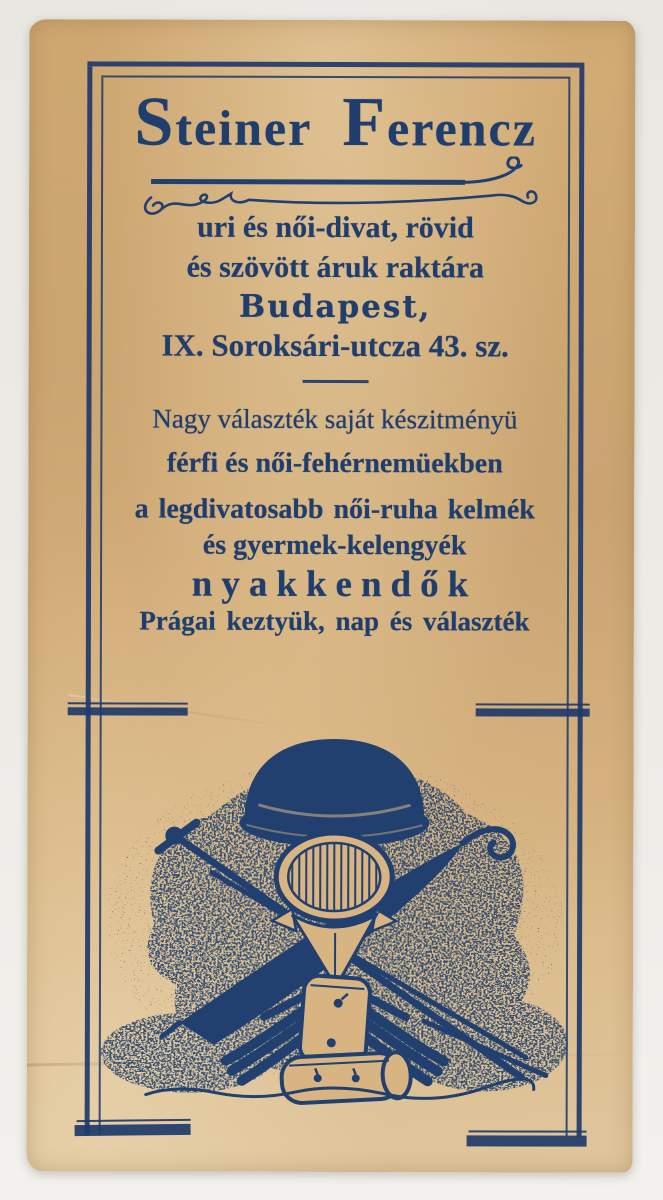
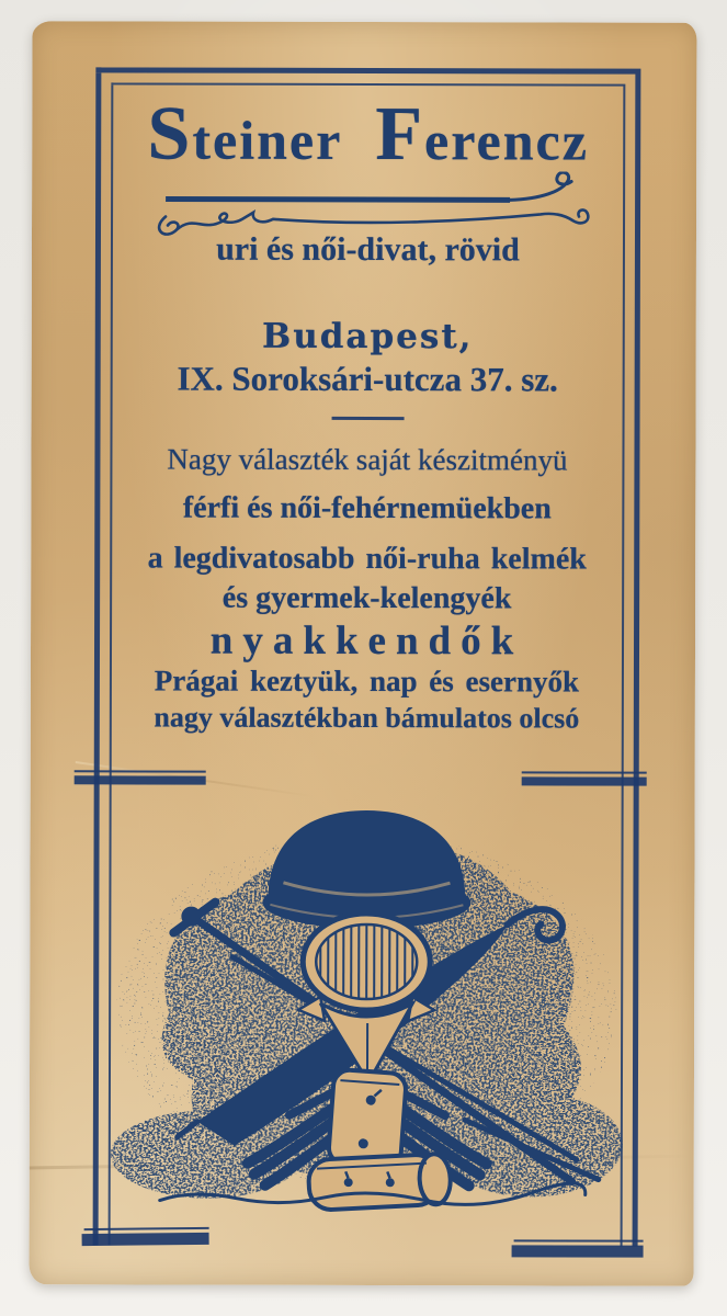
  Steiner Ferencz
  uri és női-divat, rövid
- és szövött áruk raktára
  Budapest,
- IX. Soroksári-utcza 43. sz.
+ IX. Soroksári-utcza 37. sz.
  Nagy választék saját készitményü
  férfi és női-fehérnemüekben
  a legdivatosabb női-ruha kelmék
  és gyermek-kelengyék
  nyakkendők
- Prágai keztyük, nap és választék
+ Prágai keztyük, nap és esernyők
+ nagy választékban bámulatos olcsó
